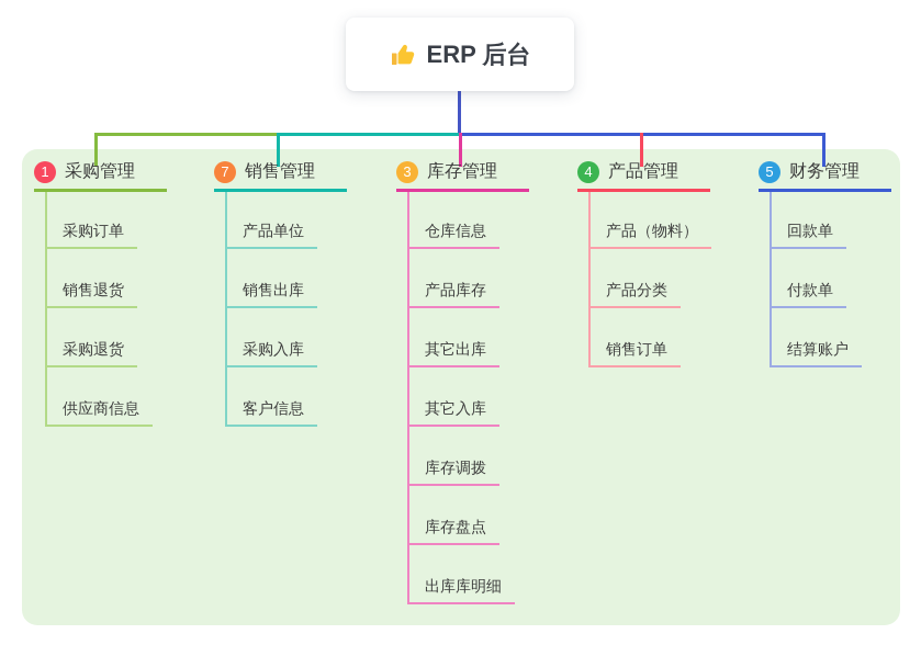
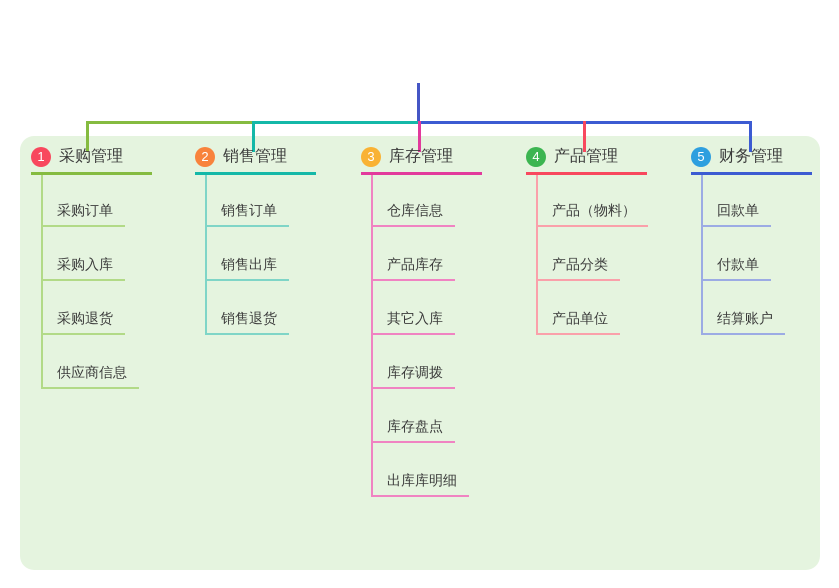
- ERP 后台
  1
  采购管理
  采购订单
- 销售退货
+ 采购入库
  采购退货
  供应商信息
- 7
+ 2
  销售管理
- 产品单位
+ 销售订单
  销售出库
- 采购入库
+ 销售退货
- 客户信息
  3
  库存管理
  仓库信息
  产品库存
- 其它出库
  其它入库
  库存调拨
  库存盘点
  出库库明细
  4
  产品管理
  产品（物料）
  产品分类
- 销售订单
+ 产品单位
  5
  财务管理
  回款单
  付款单
  结算账户
